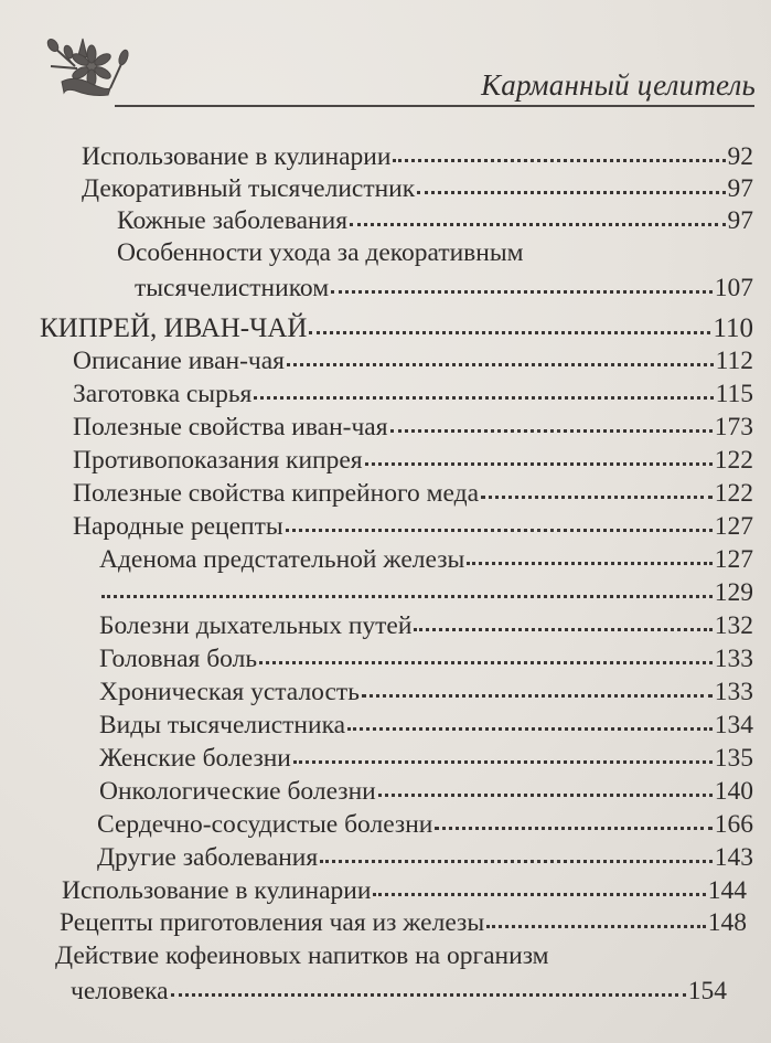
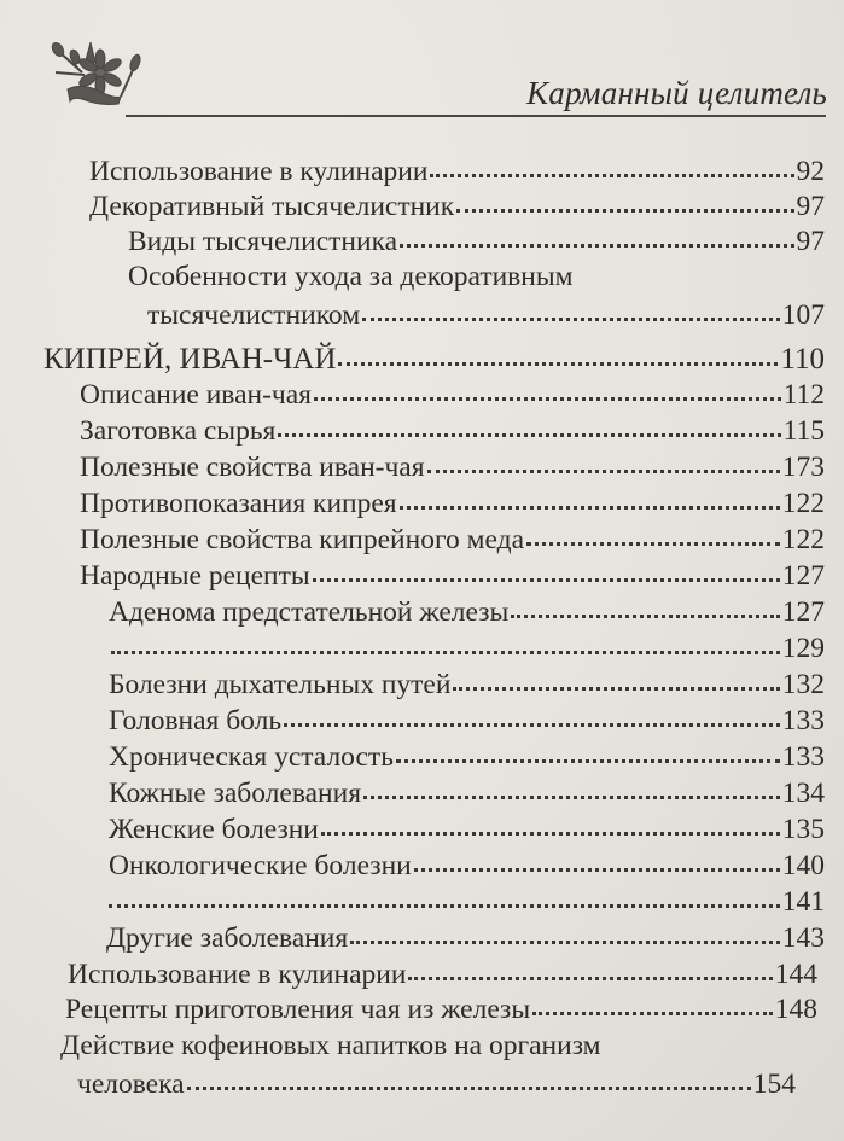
  Карманный целитель
  Использование в кулинарии
  92
  Декоративный тысячелистник
  97
- Кожные заболевания
+ Виды тысячелистника
  97
  Особенности ухода за декоративным
  тысячелистником
  107
  КИПРЕЙ, ИВАН-ЧАЙ
  110
  Описание иван-чая
  112
  Заготовка сырья
  115
  Полезные свойства иван-чая
  173
  Противопоказания кипрея
  122
  Полезные свойства кипрейного меда
  122
  Народные рецепты
  127
  Аденома предстательной железы
  127
  129
  Болезни дыхательных путей
  132
  Головная боль
  133
  Хроническая усталость
  133
- Виды тысячелистника
+ Кожные заболевания
  134
  Женские болезни
  135
  Онкологические болезни
  140
- Сердечно-сосудистые болезни
- 166
+ 141
  Другие заболевания
  143
  Использование в кулинарии
  144
  Рецепты приготовления чая из железы
  148
  Действие кофеиновых напитков на организм
  человека
  154
